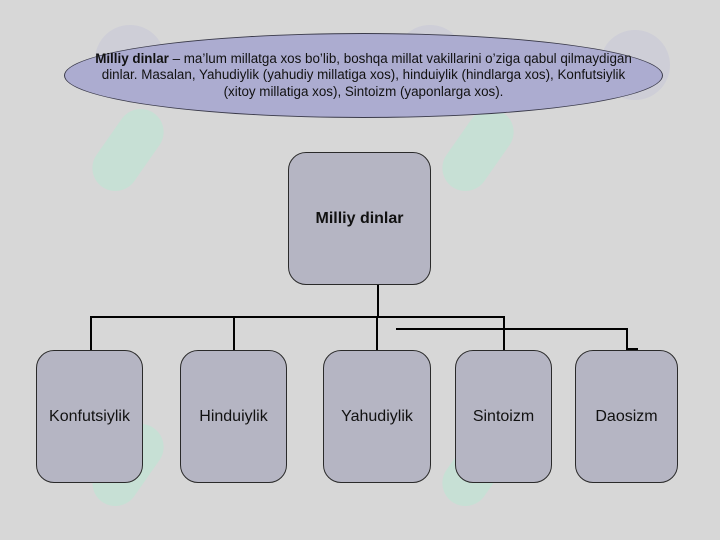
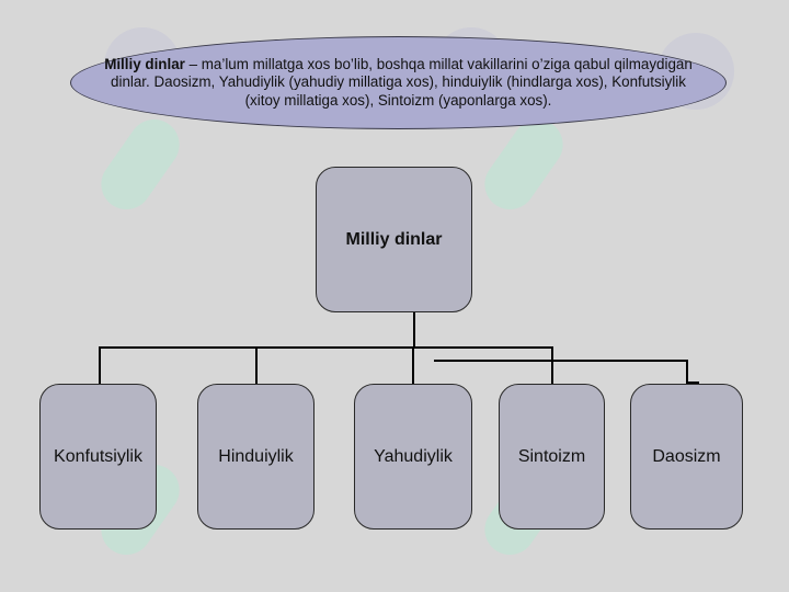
- Milliy dinlar – ma’lum millatga xos bo’lib, boshqa millat vakillarini o’ziga qabul qilmaydigan dinlar. Masalan, Yahudiylik (yahudiy millatiga xos), hinduiylik (hindlarga xos), Konfutsiylik (xitoy millatiga xos), Sintoizm (yaponlarga xos).
+ Milliy dinlar – ma’lum millatga xos bo’lib, boshqa millat vakillarini o’ziga qabul qilmaydigan dinlar. Daosizm, Yahudiylik (yahudiy millatiga xos), hinduiylik (hindlarga xos), Konfutsiylik (xitoy millatiga xos), Sintoizm (yaponlarga xos).
  Milliy dinlar
  Konfutsiylik
  Hinduiylik
  Yahudiylik
  Sintoizm
  Daosizm
